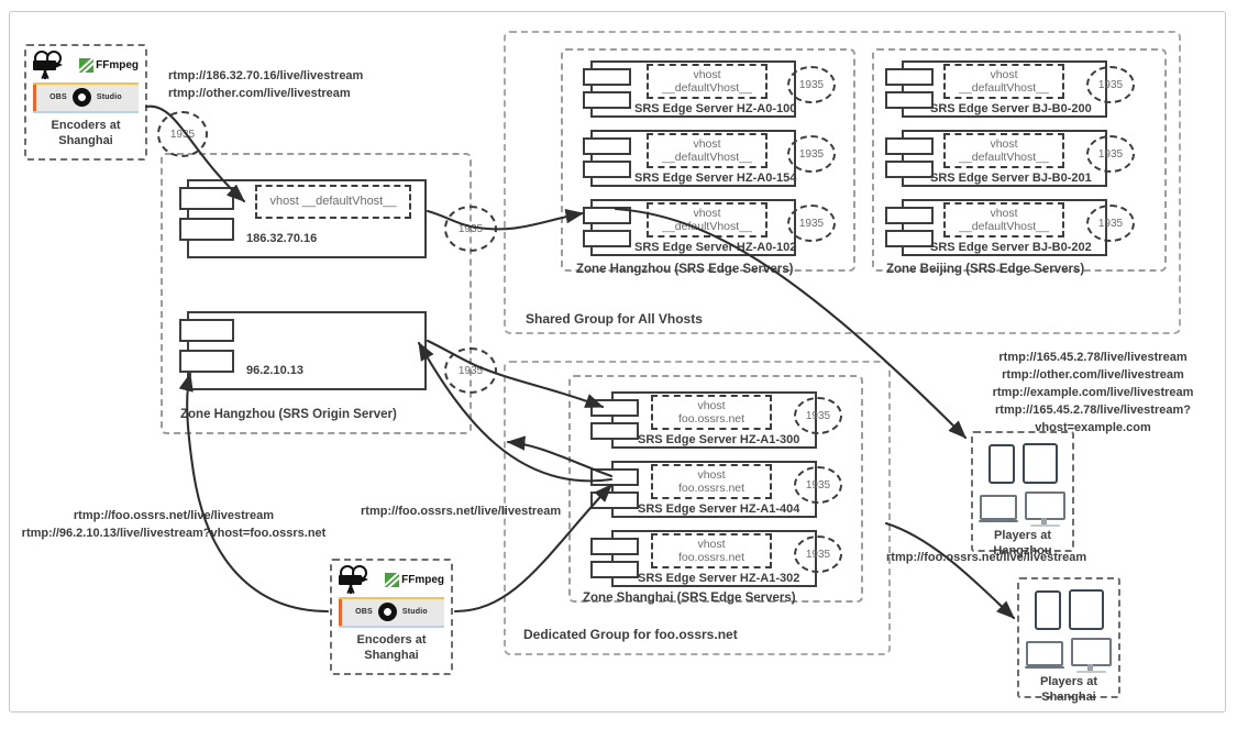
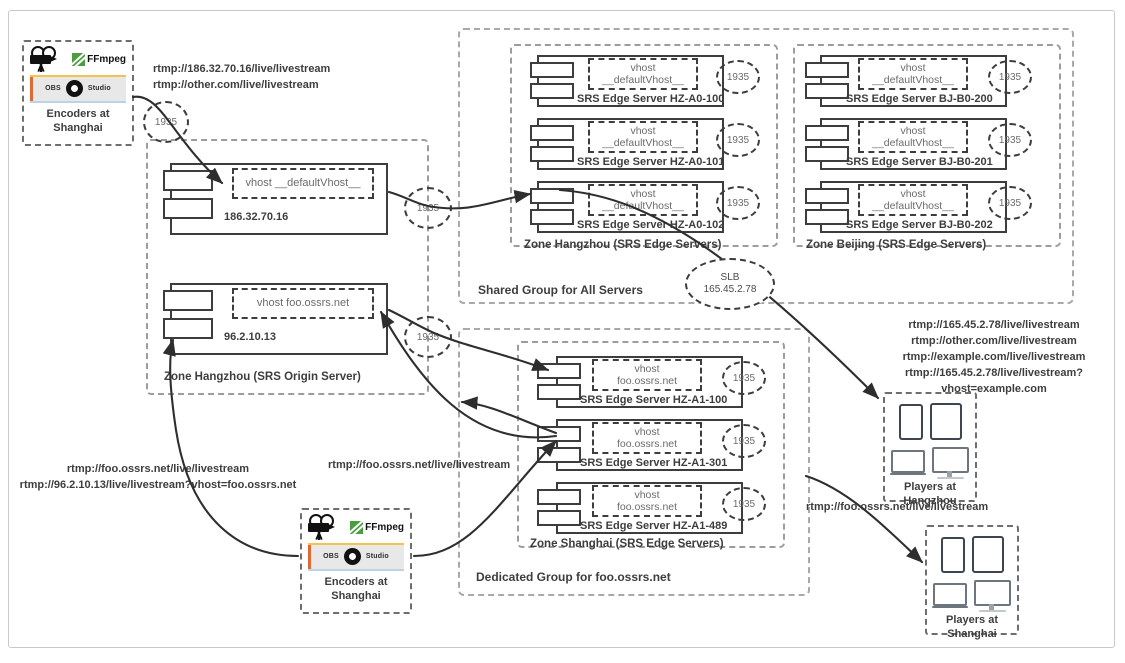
- Shared Group for All Vhosts
+ Shared Group for All Servers
  Dedicated Group for foo.ossrs.net
  Zone Hangzhou (SRS Edge Servrs)
  Zone Beijing (SRS Edge Servers)
  Zone Hangzhou (SRS Origin Server)
  Zone Shanghai (SRS Edge Servers)
  vhost __defaultVhost__
  186.32.70.16
+ vhost foo.ossrs.net
  96.2.10.13
  193
  1935
  195
  vhost
  __defaultVhost__
  SRS Edge Server HZ-A0-100
  1935
  vhost
  __defaultVhost__
- SRS Edge Server HZ-A0-154
+ SRS Edge Server HZ-A0-101
  1935
  vhost
  __deultVhost__
  SRS Edge Server HZ-A0-102
  1935
  vhost
  __defaultVhost__
  SRS Edge Server BJ-B0-200
  1935
  vhost
  __defaultVhost__
  SRS Edge Server BJ-B0-201
  1935
  vhost
  __defaultVhost__
  SRS Edge Server BJ-B0-202
  1935
  vhost
  foo.ossrs.net
- SRS Edge Server HZ-A1-300
+ SRS Edge Server HZ-A1-100
  1935
  vhost
  foo.ossrs.net
- SRS Edge Server HZ-A1-404
+ SRS Edge Server HZ-A1-301
  1935
  vhost
  foo.ossrs.net
- SRS Edge Server HZ-A1-302
+ SRS Edge Server HZ-A1-489
  1935
+ SLB
+ 165.45.2.78
  FFmpeg
  Encoders at
  Shanghai
  FFmpeg
  Encoders at
  Shanghai
  Players at
  Hangzhou
  Players at
  Shanghai
  rtmp://186.32.70.16/live/livestream
  rtmp://other.com/live/livestream
  rtmp://foo.ossrs.net/live/livestream
  rtmp://96.2.10.13/live/livestream?vhost=foo.ossrs.net
  rtmp://foo.ossrs.net/live/livestream
  rtmp://165.45.2.78/live/livestream
  rtmp://other.com/live/livestream
  rtmp://example.com/live/livestream
  rtmp://165.45.2.78/live/livestream?
  vhost=example.com
  rtmp://foo.ossrs.net/live/livestream
